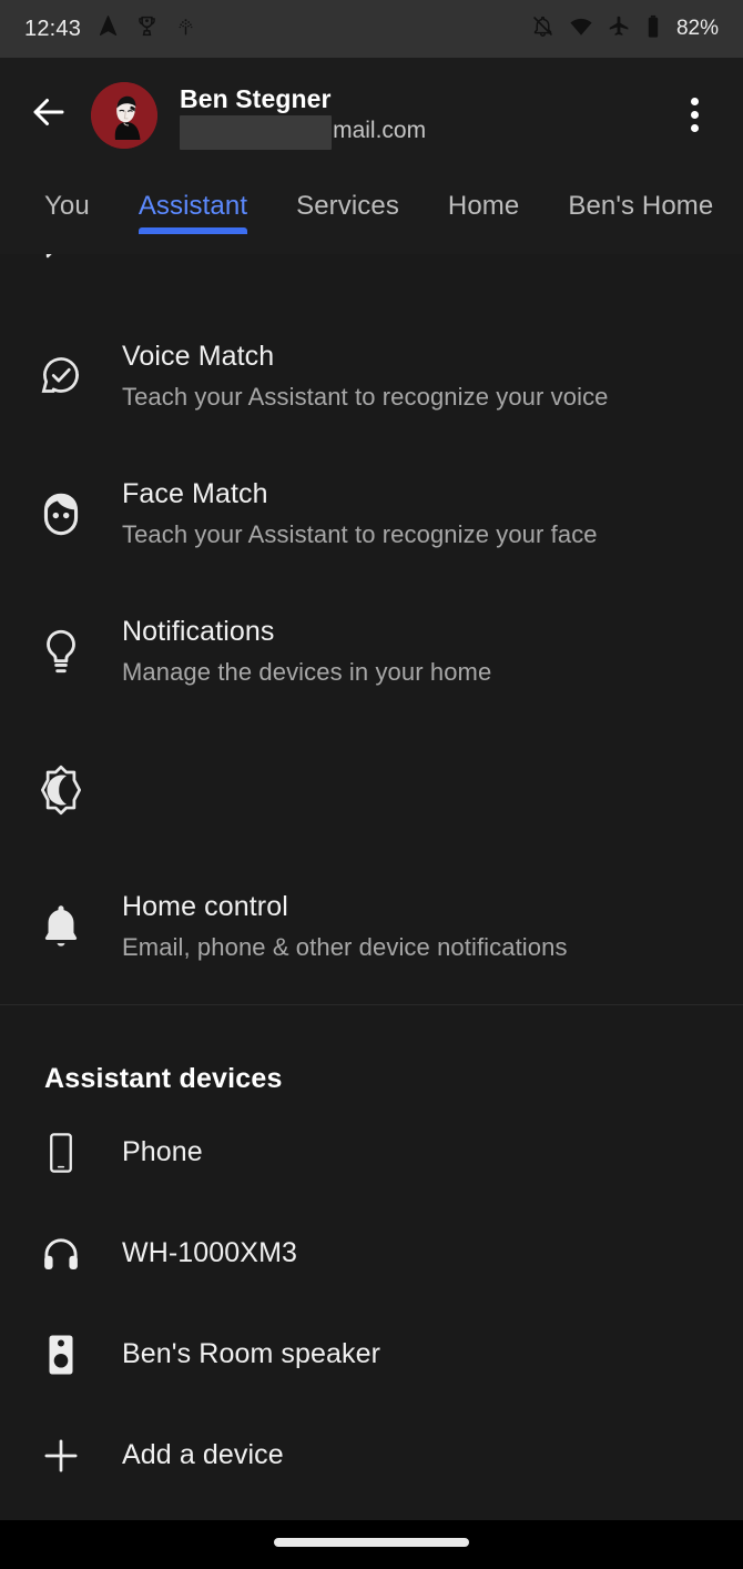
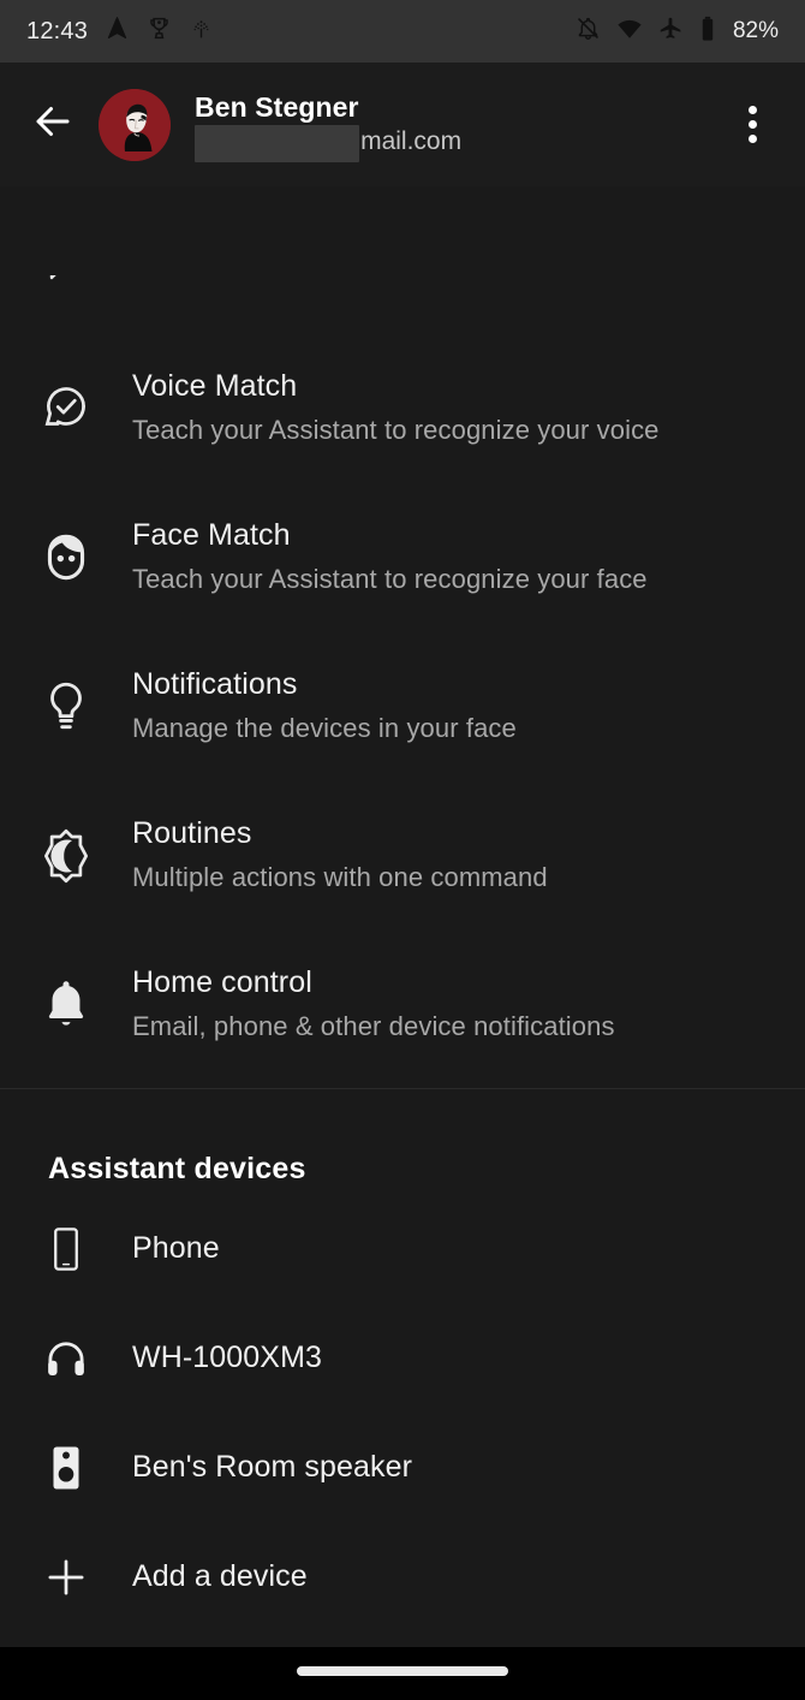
  12:43
  82%
  Ben Stegner
  mail.com
- You
- Assistant
- Services
- Home
- Ben's Home
  Voice Match
  Teach your Assistant to recognize your voice
  Face Match
  Teach your Assistant to recognize your face
  Notifications
- Manage the devices in your home
+ Manage the devices in your face
+ Routines
+ Multiple actions with one command
  Home control
  Email, phone & other device notifications
  Assistant devices
  Phone
  WH-1000XM3
  Ben's Room speaker
  Add a device
